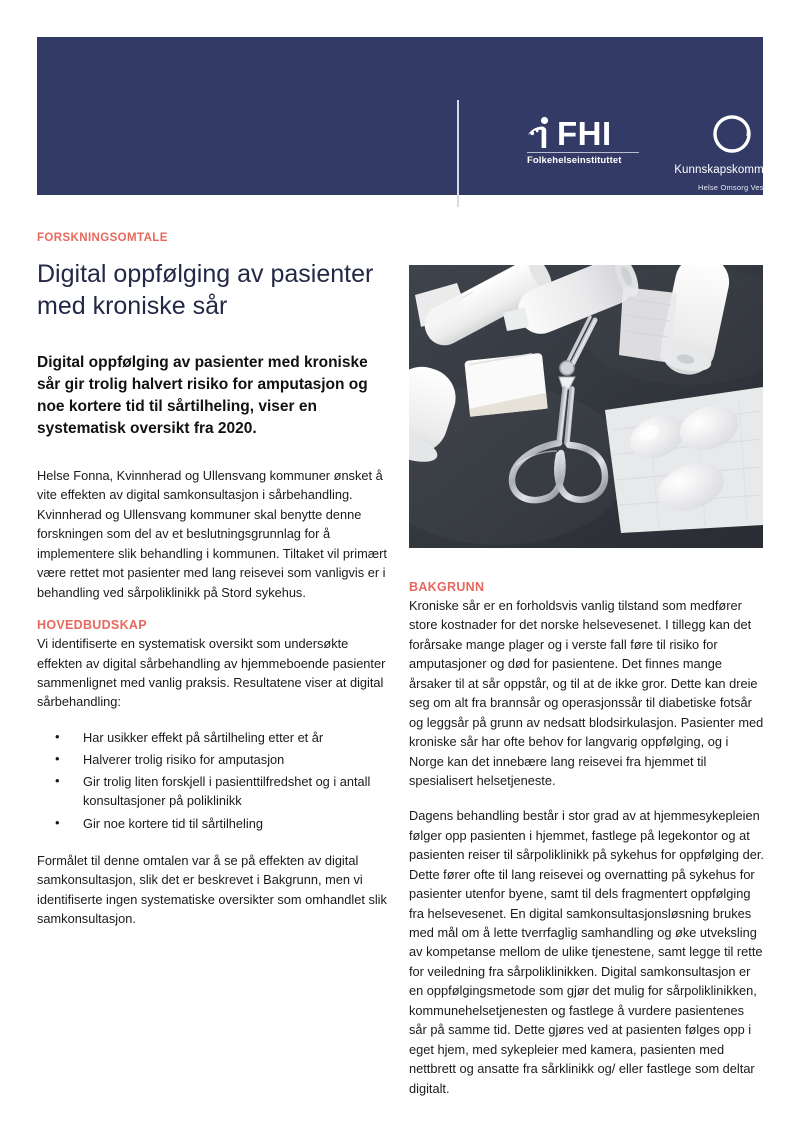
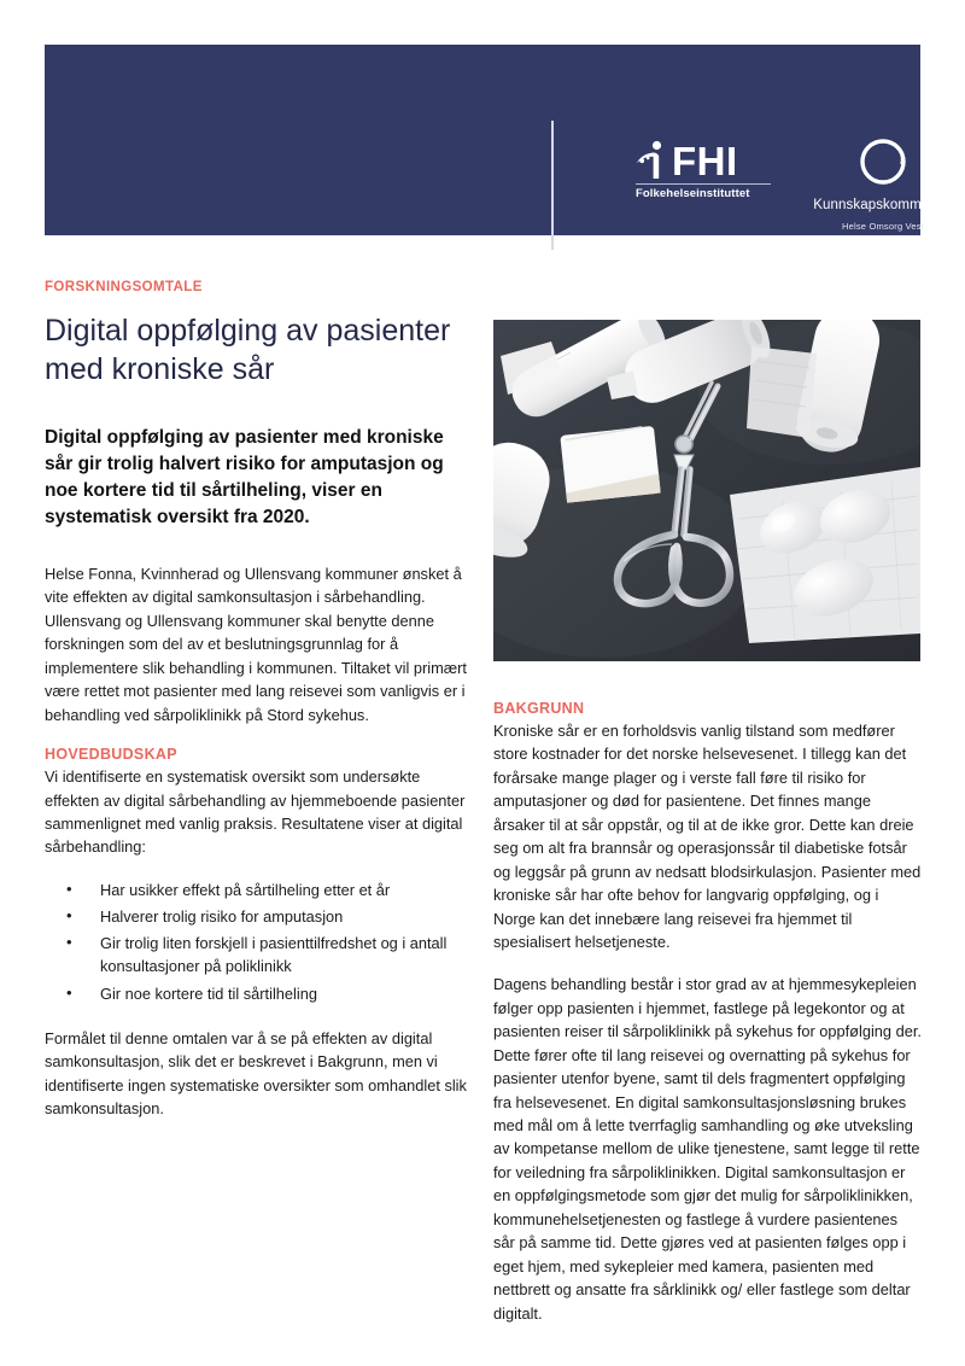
  FHI
  Folkehelseinstituttet
  Kunnskapskommunen
  Helse Omsorg Vest
  FORSKNINGSOMTALE
  Digital oppfølging av pasienter med kroniske sår
  Digital oppfølging av pasienter med kroniske sår gir trolig halvert risiko for amputasjon og noe kortere tid til sårtilheling, viser en systematisk oversikt fra 2020.
- Helse Fonna, Kvinnherad og Ullensvang kommuner ønsket å vite effekten av digital samkonsultasjon i sårbehandling. Kvinnherad og Ullensvang kommuner skal benytte denne forskningen som del av et beslutningsgrunnlag for å implementere slik behandling i kommunen. Tiltaket vil primært være rettet mot pasienter med lang reisevei som vanligvis er i behandling ved sårpoliklinikk på Stord sykehus.
+ Helse Fonna, Kvinnherad og Ullensvang kommuner ønsket å vite effekten av digital samkonsultasjon i sårbehandling. Ullensvang og Ullensvang kommuner skal benytte denne forskningen som del av et beslutningsgrunnlag for å implementere slik behandling i kommunen. Tiltaket vil primært være rettet mot pasienter med lang reisevei som vanligvis er i behandling ved sårpoliklinikk på Stord sykehus.
  HOVEDBUDSKAP
  Vi identifiserte en systematisk oversikt som undersøkte effekten av digital sårbehandling av hjemmeboende pasienter sammenlignet med vanlig praksis. Resultatene viser at digital sårbehandling:
  Har usikker effekt på sårtilheling etter et år
  Halverer trolig risiko for amputasjon
  Gir trolig liten forskjell i pasienttilfredshet og i antall konsultasjoner på poliklinikk
  Gir noe kortere tid til sårtilheling
  Formålet til denne omtalen var å se på effekten av digital samkonsultasjon, slik det er beskrevet i Bakgrunn, men vi identifiserte ingen systematiske oversikter som omhandlet slik samkonsultasjon.
  BAKGRUNN
  Kroniske sår er en forholdsvis vanlig tilstand som medfører store kostnader for det norske helsevesenet. I tillegg kan det forårsake mange plager og i verste fall føre til risiko for amputasjoner og død for pasientene. Det finnes mange årsaker til at sår oppstår, og til at de ikke gror. Dette kan dreie seg om alt fra brannsår og operasjonssår til diabetiske fotsår og leggsår på grunn av nedsatt blodsirkulasjon. Pasienter med kroniske sår har ofte behov for langvarig oppfølging, og i Norge kan det innebære lang reisevei fra hjemmet til spesialisert helsetjeneste.
  Dagens behandling består i stor grad av at hjemmesykepleien følger opp pasienten i hjemmet, fastlege på legekontor og at pasienten reiser til sårpoliklinikk på sykehus for oppfølging der. Dette fører ofte til lang reisevei og overnatting på sykehus for pasienter utenfor byene, samt til dels fragmentert oppfølging fra helsevesenet. En digital samkonsultasjonsløsning brukes med mål om å lette tverrfaglig samhandling og øke utveksling av kompetanse mellom de ulike tjenestene, samt legge til rette for veiledning fra sårpoliklinikken. Digital samkonsultasjon er en oppfølgingsmetode som gjør det mulig for sårpoliklinikken, kommunehelsetjenesten og fastlege å vurdere pasientenes sår på samme tid. Dette gjøres ved at pasienten følges opp i eget hjem, med sykepleier med kamera, pasienten med nettbrett og ansatte fra sårklinikk og/ eller fastlege som deltar digitalt.
